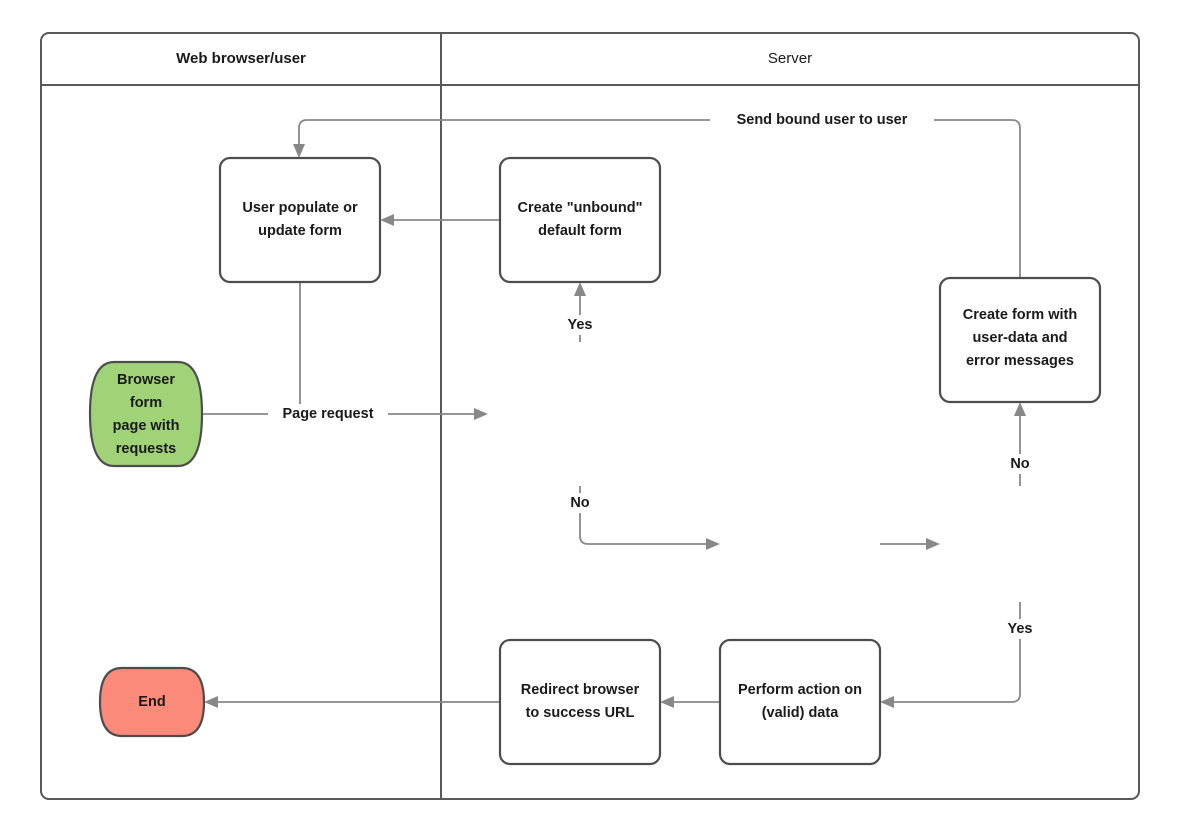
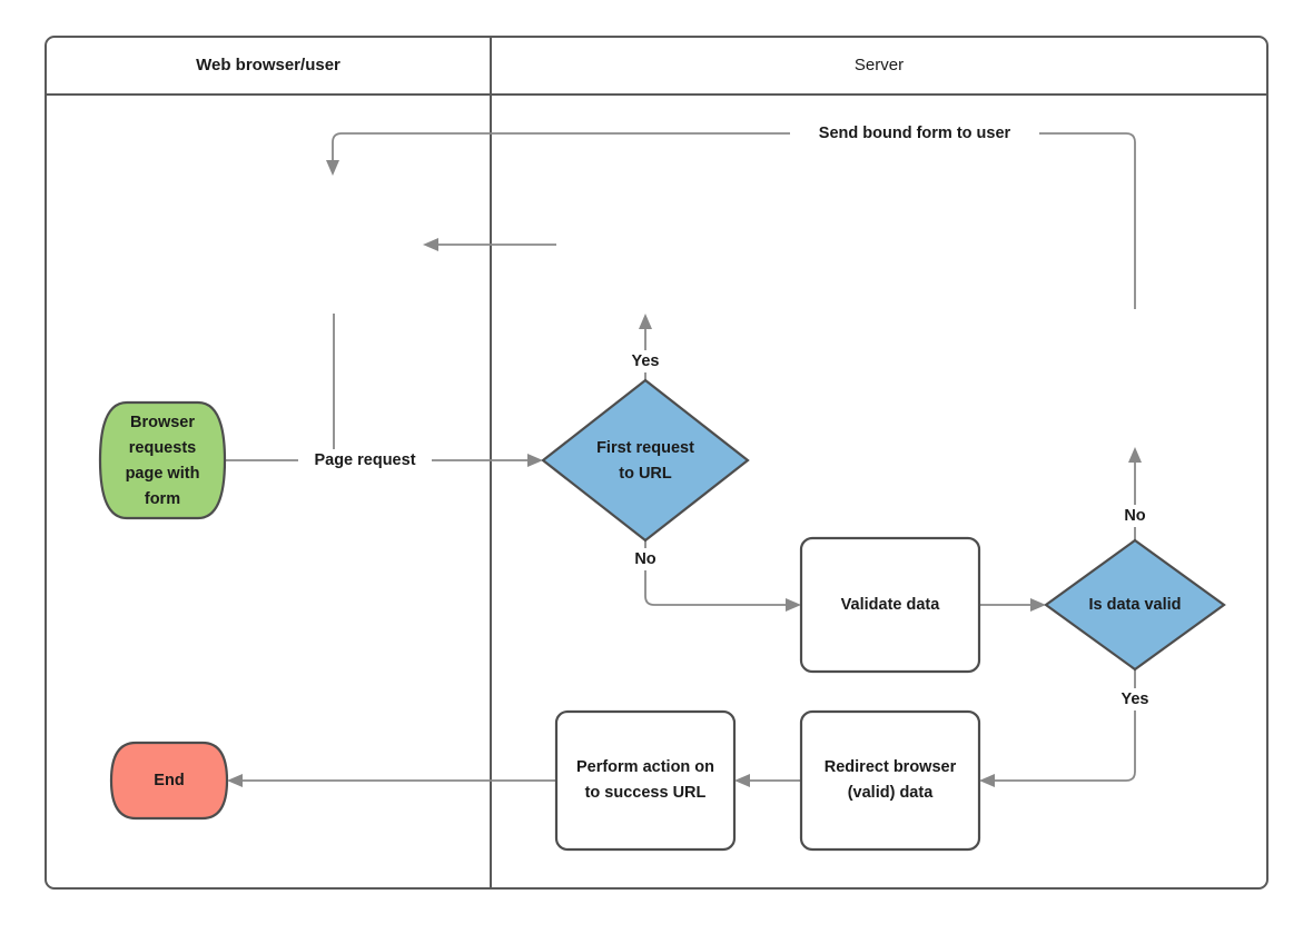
  Web browser/user
  Server
- Send bound user to user
+ Send bound form to user
  Page request
  Yes
  No
  No
  Yes
- User populate or
- update form
- Create "unbound"
- default form
- Create form with
- user-data and
- error messages
  Browser
- form
+ requests
  page with
- requests
+ form
+ First request
+ to URL
+ Validate data
+ Is data valid
- Redirect browser
+ Perform action on
  to success URL
- Perform action on
+ Redirect browser
  (valid) data
  End
